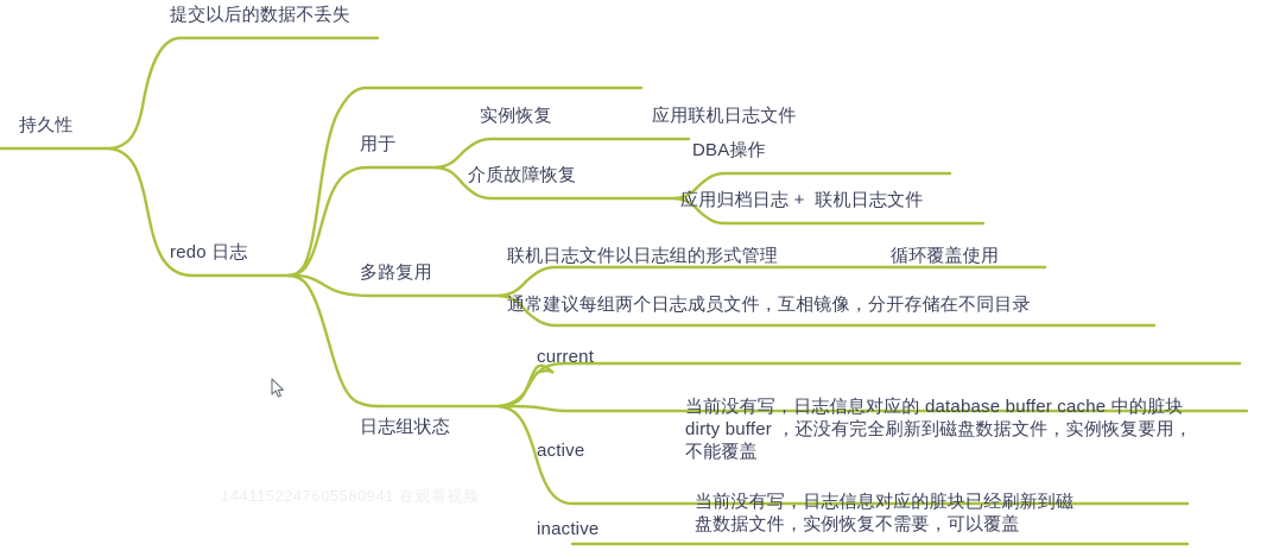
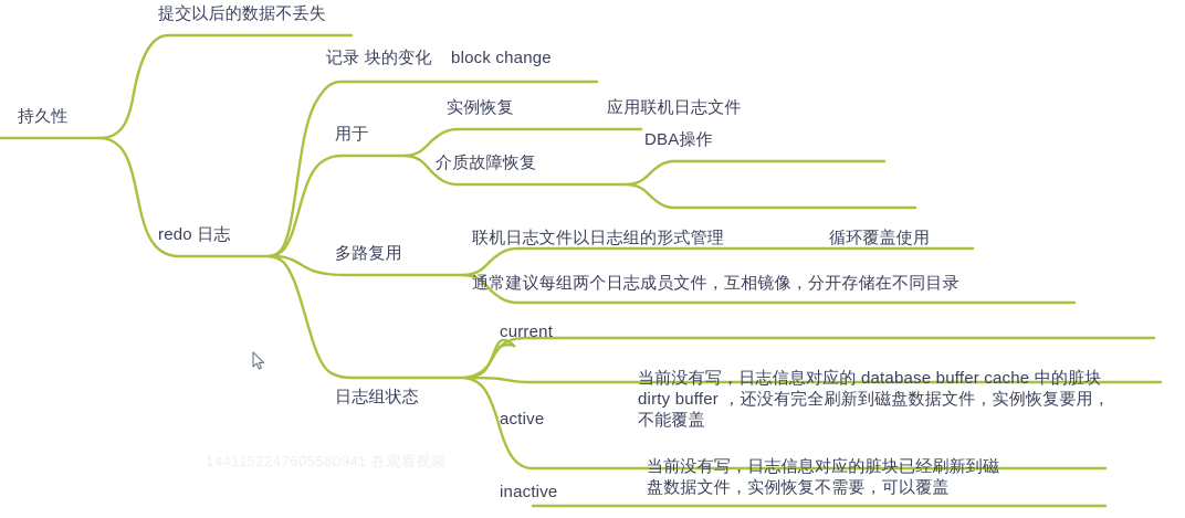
  持久性
  提交以后的数据不丢失
  redo 日志
+ 记录 块的变化 block change
  用于
  实例恢复
  应用联机日志文件
  介质故障恢复
  DBA操作
- 应用归档日志 + 联机日志文件
  多路复用
  联机日志文件以日志组的形式管理
  循环覆盖使用
  通常建议每组两个日志成员文件，互相镜像，分开存储在不同目录
  日志组状态
  current
  active
  当前没有写，日志信息对应的 database buffer cache 中的脏块
  dirty buffer ，还没有完全刷新到磁盘数据文件，实例恢复要用，
  不能覆盖
  inactive
  当前没有写，日志信息对应的脏块已经刷新到磁
  盘数据文件，实例恢复不需要，可以覆盖
